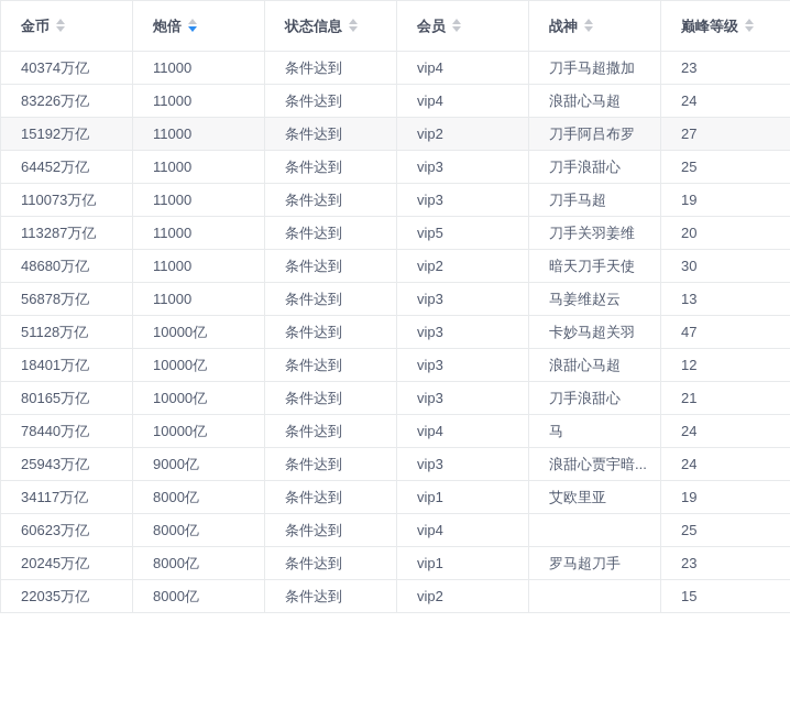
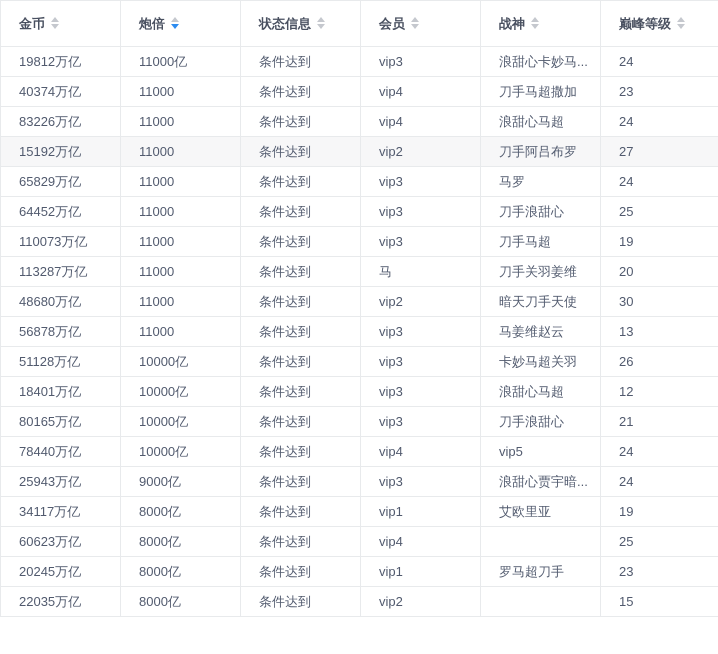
  金币	炮倍	状态信息	会员	战神	巅峰等级
+ 19812万亿	11000亿	条件达到	vip3	浪甜心卡妙马...	24
  40374万亿	11000	条件达到	vip4	刀手马超撒加	23
  83226万亿	11000	条件达到	vip4	浪甜心马超	24
  15192万亿	11000	条件达到	vip2	刀手阿吕布罗	27
+ 65829万亿	11000	条件达到	vip3	马罗	24
  64452万亿	11000	条件达到	vip3	刀手浪甜心	25
  110073万亿	11000	条件达到	vip3	刀手马超	19
- 113287万亿	11000	条件达到	vip5	刀手关羽姜维	20
+ 113287万亿	11000	条件达到	马	刀手关羽姜维	20
  48680万亿	11000	条件达到	vip2	暗天刀手天使	30
  56878万亿	11000	条件达到	vip3	马姜维赵云	13
- 51128万亿	10000亿	条件达到	vip3	卡妙马超关羽	47
+ 51128万亿	10000亿	条件达到	vip3	卡妙马超关羽	26
  18401万亿	10000亿	条件达到	vip3	浪甜心马超	12
  80165万亿	10000亿	条件达到	vip3	刀手浪甜心	21
- 78440万亿	10000亿	条件达到	vip4	马	24
+ 78440万亿	10000亿	条件达到	vip4	vip5	24
  25943万亿	9000亿	条件达到	vip3	浪甜心贾宇暗...	24
  34117万亿	8000亿	条件达到	vip1	艾欧里亚	19
  60623万亿	8000亿	条件达到	vip4		25
  20245万亿	8000亿	条件达到	vip1	罗马超刀手	23
  22035万亿	8000亿	条件达到	vip2		15
